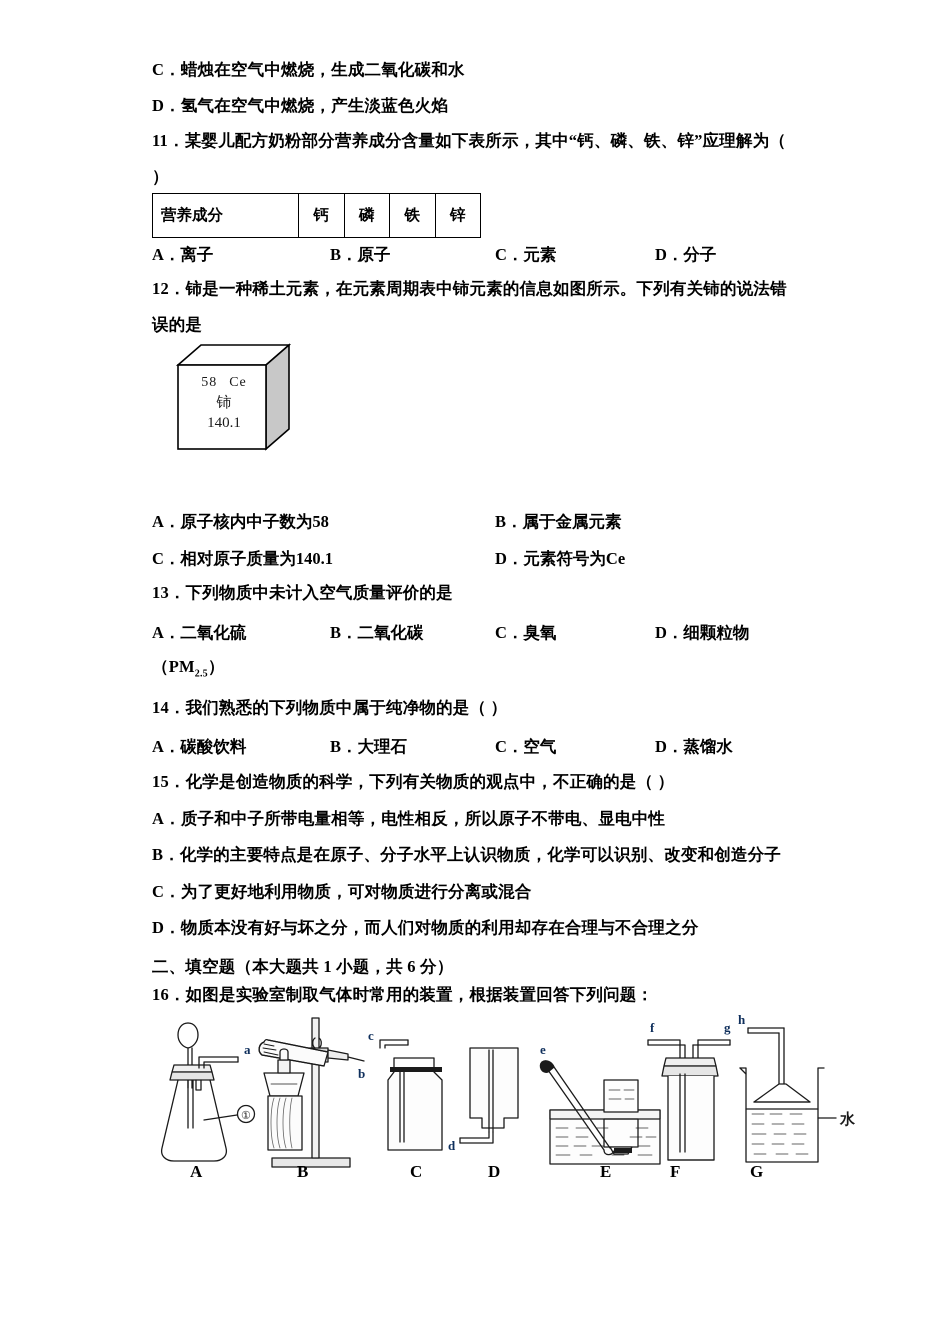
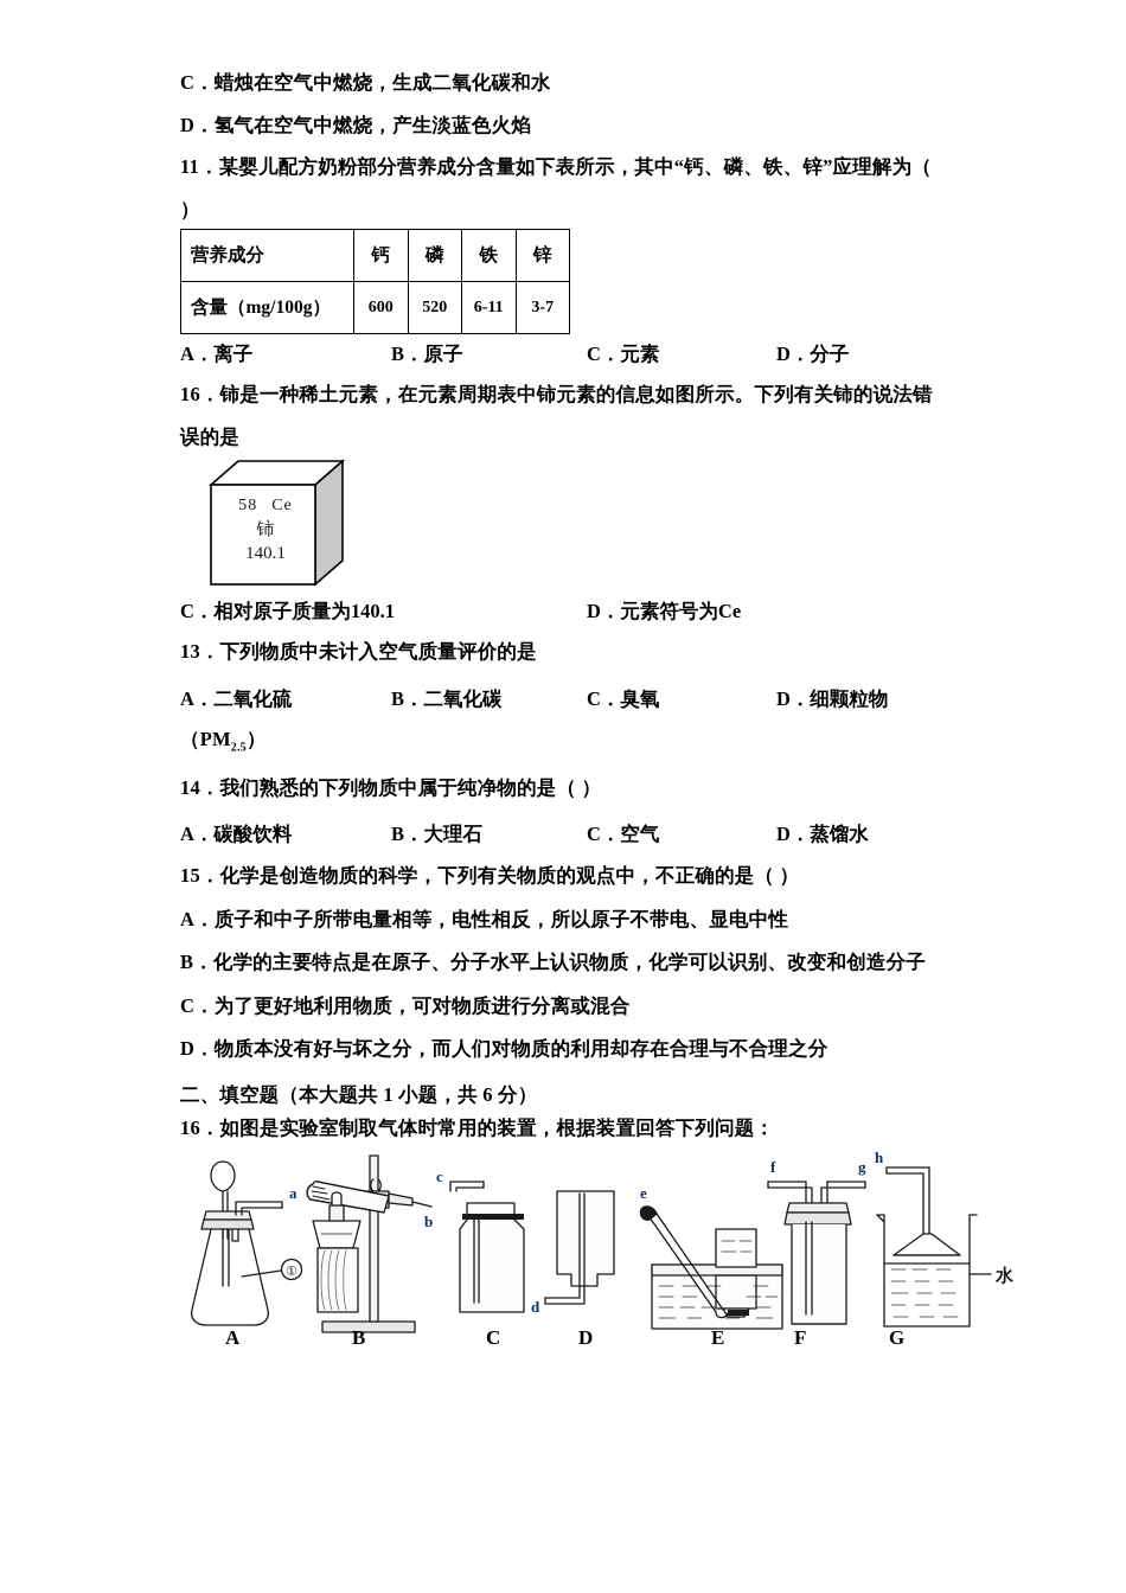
  C．蜡烛在空气中燃烧，生成二氧化碳和水
  D．氢气在空气中燃烧，产生淡蓝色火焰
  11．某婴儿配方奶粉部分营养成分含量如下表所示，其中“钙、磷、铁、锌”应理解为（
  ）
  营养成分	钙	磷	铁	锌
+ 含量（mg/100g）	600	520	6-11	3-7
  A．离子
  B．原子
  C．元素
  D．分子
- 12．铈是一种稀土元素，在元素周期表中铈元素的信息如图所示。下列有关铈的说法错
+ 16．铈是一种稀土元素，在元素周期表中铈元素的信息如图所示。下列有关铈的说法错
  误的是
  58 Ce
  铈
  140.1
- A．原子核内中子数为58
- B．属于金属元素
  C．相对原子质量为140.1
  D．元素符号为Ce
  13．下列物质中未计入空气质量评价的是
  A．二氧化硫
  B．二氧化碳
  C．臭氧
  D．细颗粒物
  （PM2.5）
  14．我们熟悉的下列物质中属于纯净物的是（ ）
  A．碳酸饮料
  B．大理石
  C．空气
  D．蒸馏水
  15．化学是创造物质的科学，下列有关物质的观点中，不正确的是（ ）
  A．质子和中子所带电量相等，电性相反，所以原子不带电、显电中性
  B．化学的主要特点是在原子、分子水平上认识物质，化学可以识别、改变和创造分子
  C．为了更好地利用物质，可对物质进行分离或混合
  D．物质本没有好与坏之分，而人们对物质的利用却存在合理与不合理之分
  二、填空题（本大题共 1 小题，共 6 分）
  16．如图是实验室制取气体时常用的装置，根据装置回答下列问题：
  a
  b
  c
  d
  e
  f
  g
  h
  ①
  水
  A
  B
  C
  D
  E
  F
  G
